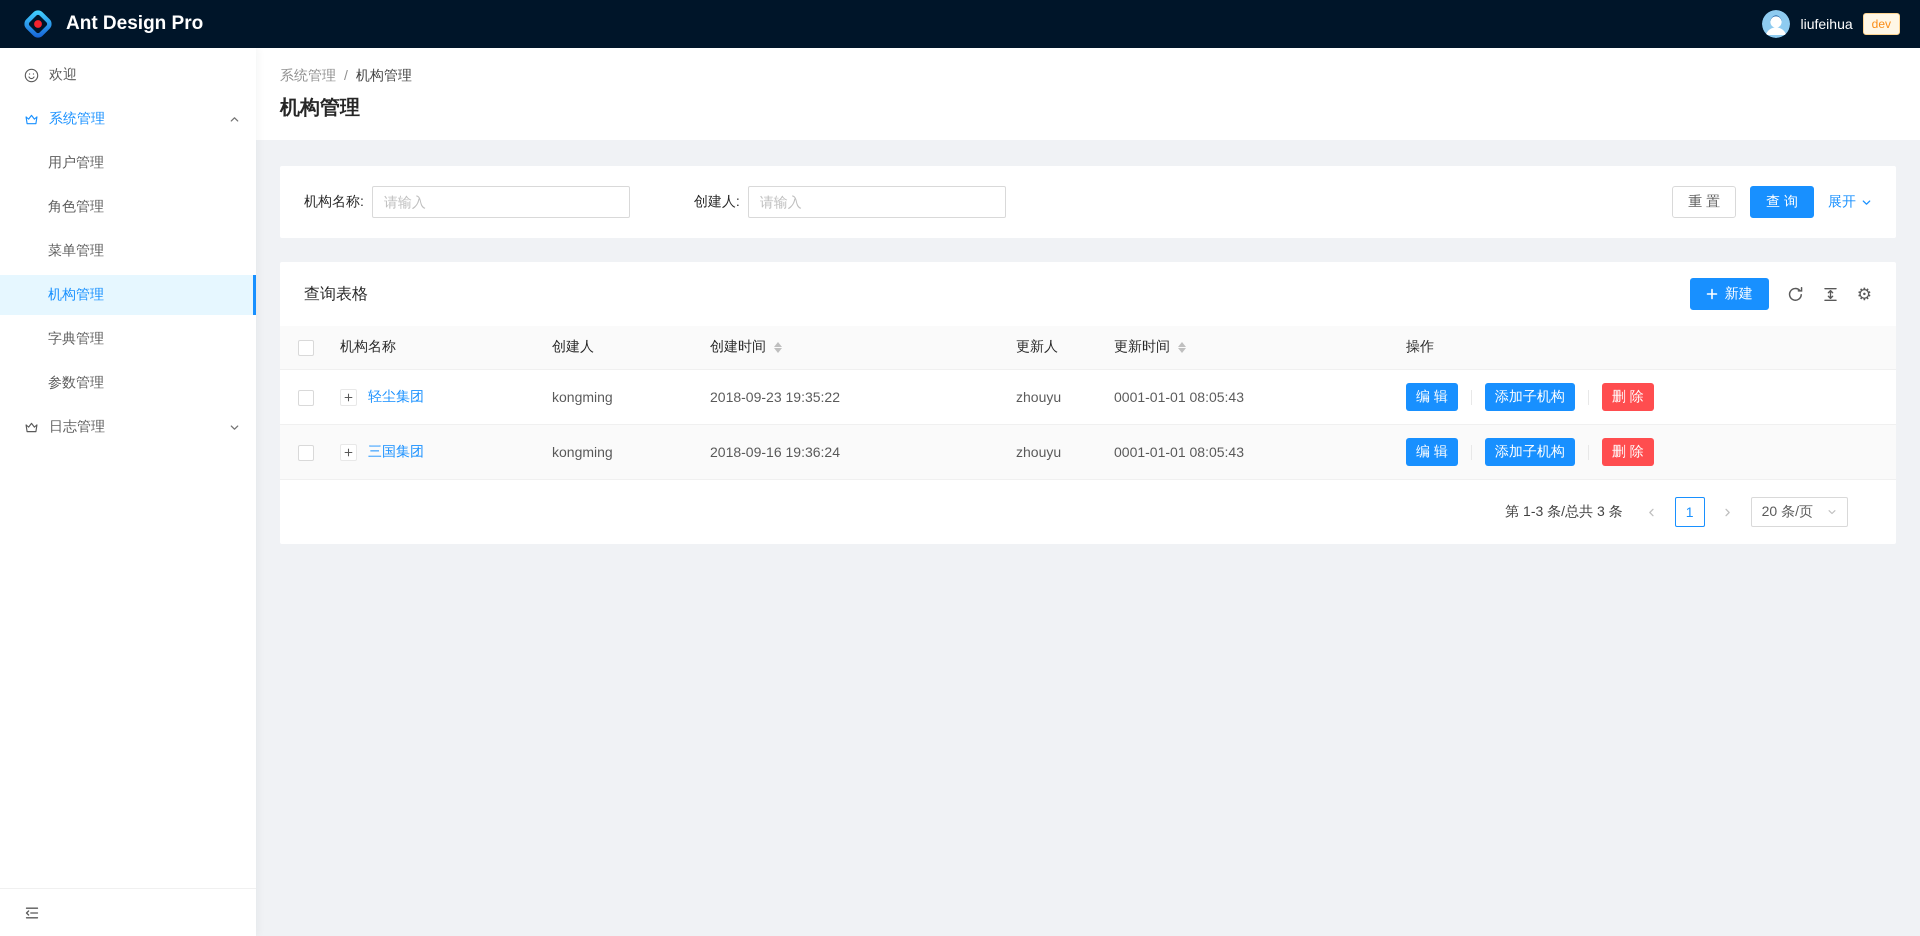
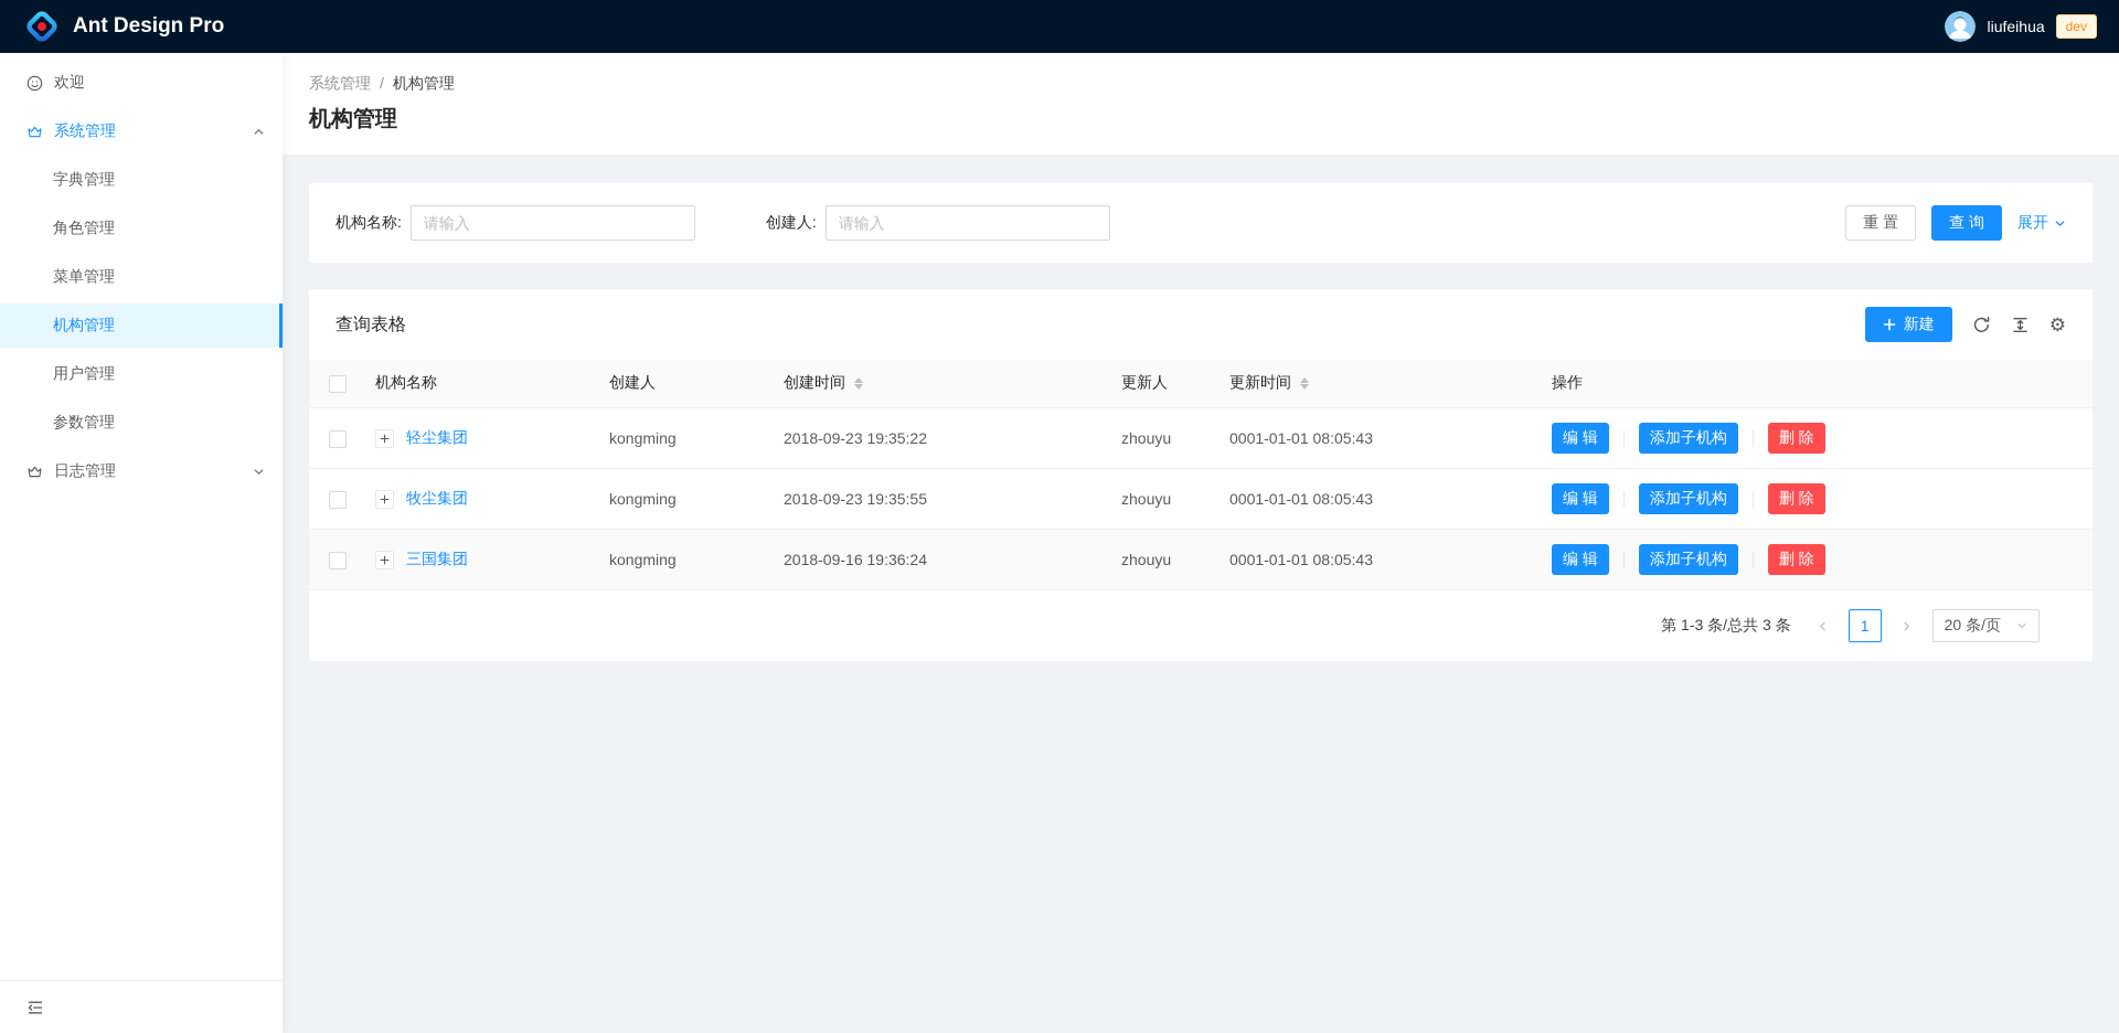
  Ant Design Pro
  liufeihua
  dev
  欢迎
  系统管理
- 用户管理
+ 字典管理
  角色管理
  菜单管理
  机构管理
- 字典管理
+ 用户管理
  参数管理
  日志管理
  系统管理
  /
  机构管理
  机构管理
  机构名称:
  请输入
  创建人:
  请输入
  重 置
  查 询
  展开
  查询表格
  新建
  ⚙
  	机构名称	创建人	创建时间	更新人	更新时间	操作
  	轻尘集团	kongming	2018-09-23 19:35:22	zhouyu	0001-01-01 08:05:43	编 辑 添加子机构 删 除
+ 	牧尘集团	kongming	2018-09-23 19:35:55	zhouyu	0001-01-01 08:05:43	编 辑 添加子机构 删 除
  	三国集团	kongming	2018-09-16 19:36:24	zhouyu	0001-01-01 08:05:43	编 辑 添加子机构 删 除
  第 1-3 条/总共 3 条
  1
  20 条/页
